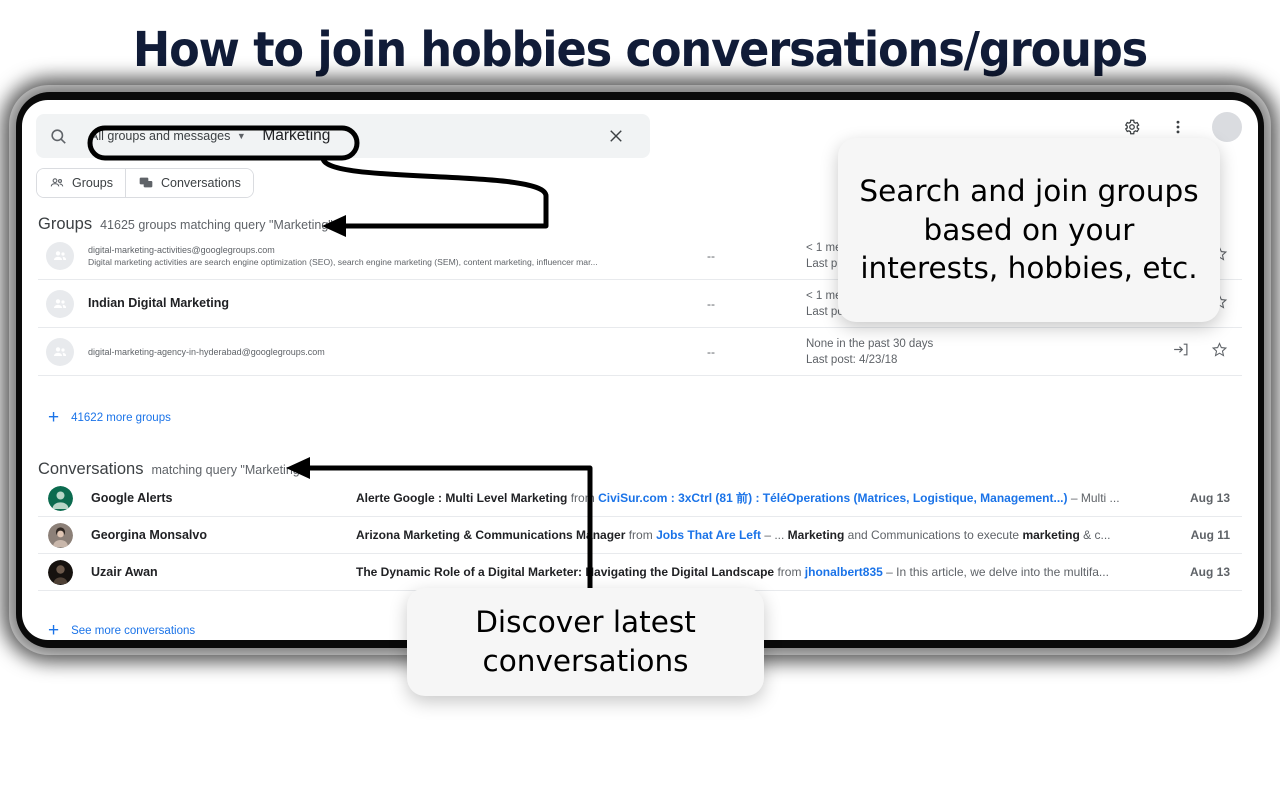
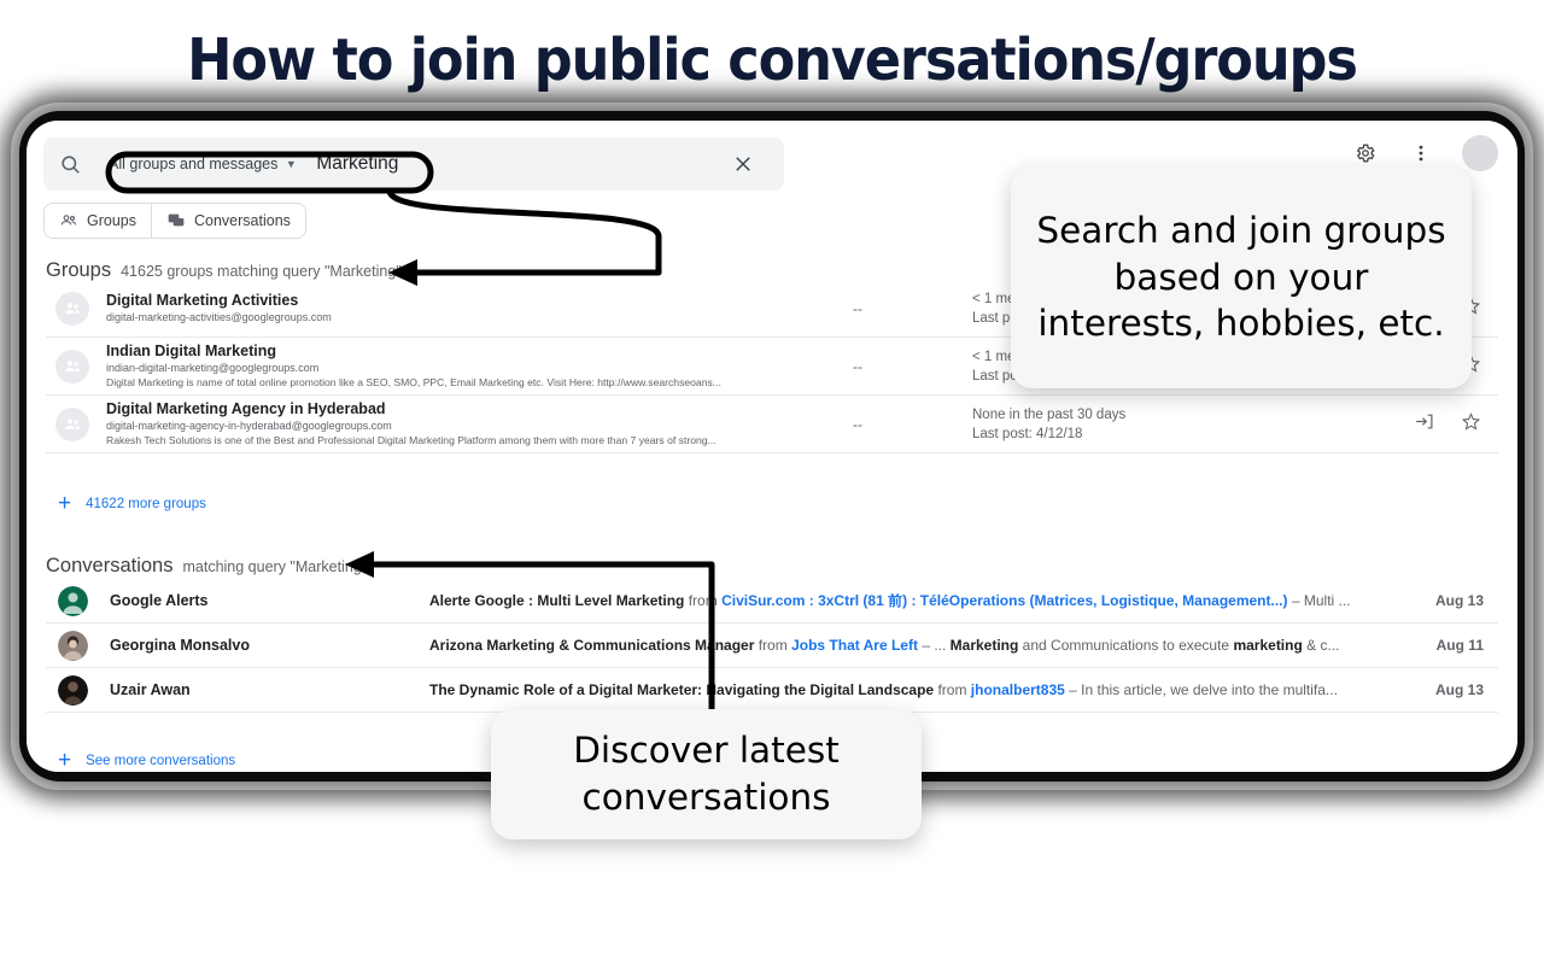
- How to join hobbies conversations/groups
+ How to join public conversations/groups
  ll groups and messages
  ▼
  Marketing
  Groups
  Conversations
  Groups
  41625 groups matching query "Marketin
+ Digital Marketing Activities
  digital-marketing-activities@googlegroups.com
- Digital marketing activities are search engine optimization (SEO), search engine marketing (SEM), content marketing, influencer mar...
  --
  < 1 m
  Last p
  Indian Digital Marketing
+ indian-digital-marketing@googlegroups.com
+ Digital Marketing is name of total online promotion like a SEO, SMO, PPC, Email Marketing etc. Visit Here: http://www.searchseoans...
  --
  < 1 m
+ Digital Marketing Agency in Hyderabad
  digital-marketing-agency-in-hyderabad@googlegroups.com
+ Rakesh Tech Solutions is one of the Best and Professional Digital Marketing Platform among them with more than 7 years of strong...
  --
  None in the past 30 days
- Last post: 4/23/18
+ Last post: 4/12/18
  +
  41622 more groups
  Conversations
  matching query "Marketin
  Google Alerts
  Alerte Google : Multi Level Marketing fro CiviSur.com : 3xCtrl (81 前) : TéléOperations (Matrices, Logistique, Management...) – Multi ...
  Aug 13
  Georgina Monsalvo
  Arizona Marketing & Communications Mnager from Jobs That Are Left – ... Marketing and Communications to execute marketing & c...
  Aug 11
  Uzair Awan
  The Dynamic Role of a Digital Marketer:avigating the Digital Landscape from jhonalbert835 – In this article, we delve into the multifa...
  Aug 13
  +
  See more conversations
  Search and join groups based on your interests, hobbies, etc.
  Discover latest conversations
